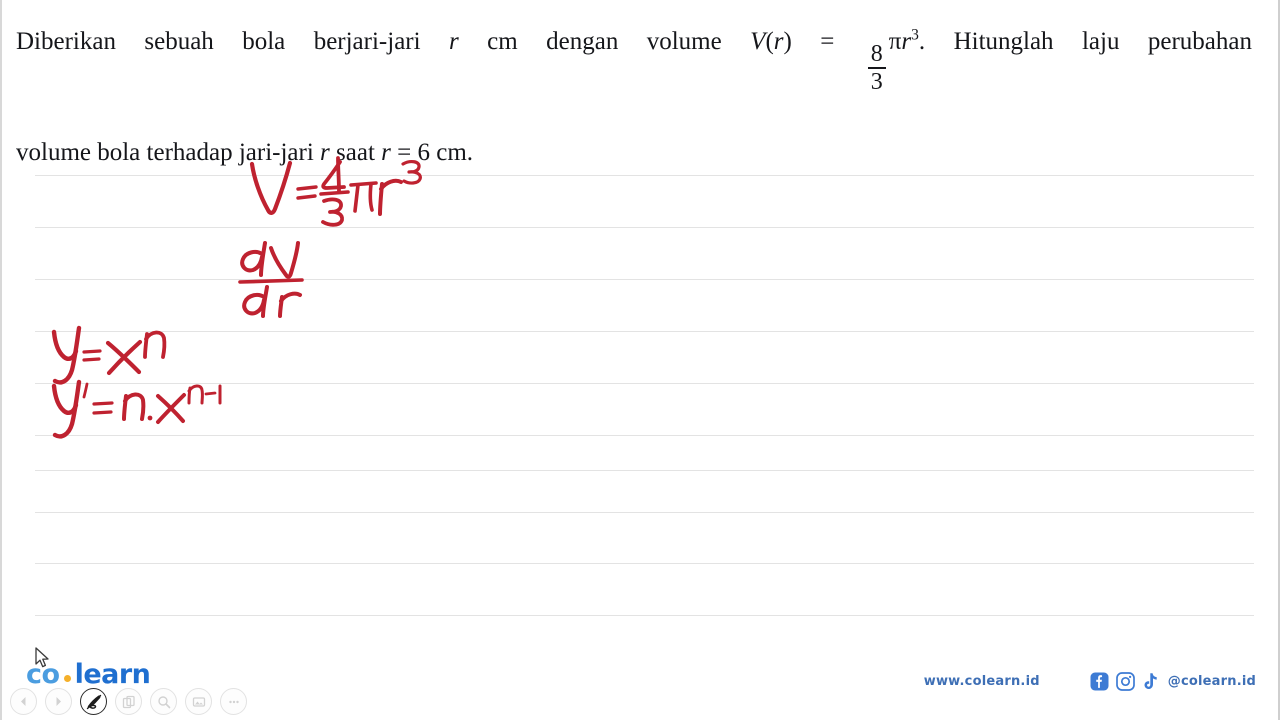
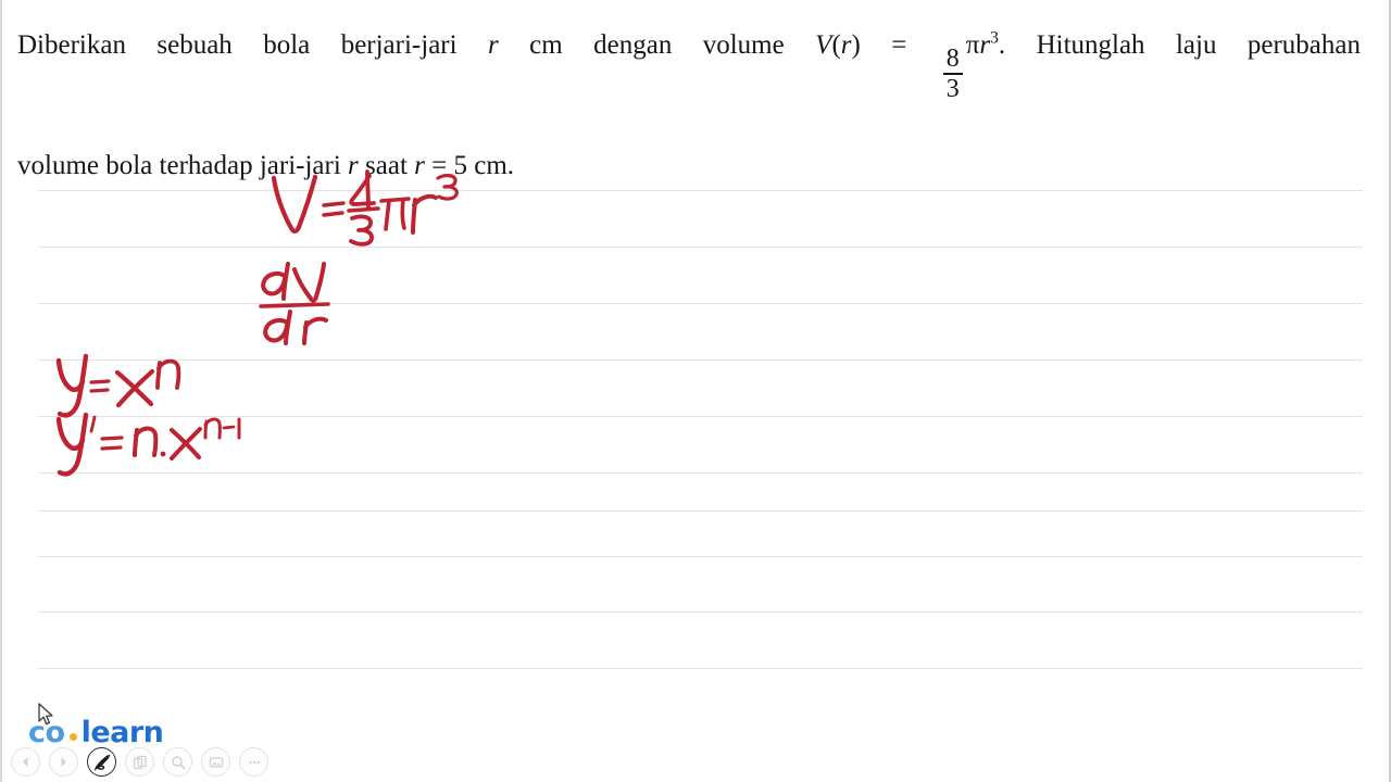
  Diberikan sebuah bola berjari-jari r cm dengan volume V(r) =
  8
  3
  πr3. Hitunglah laju perubahan
- volume bola terhadap jari-jari r saat r = 6 cm.
+ volume bola terhadap jari-jari r saat r = 5 cm.
  co
  learn
- www.colearn.id
- @colearn.id
